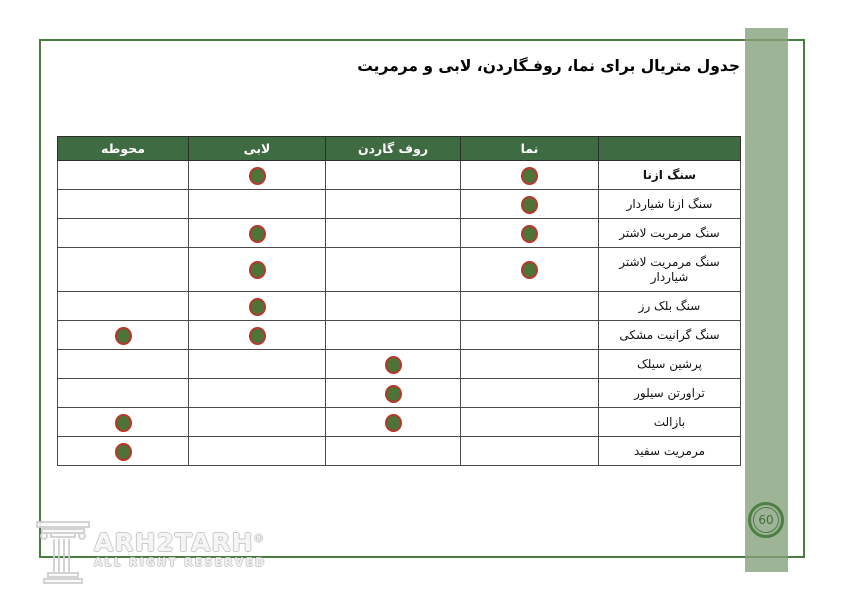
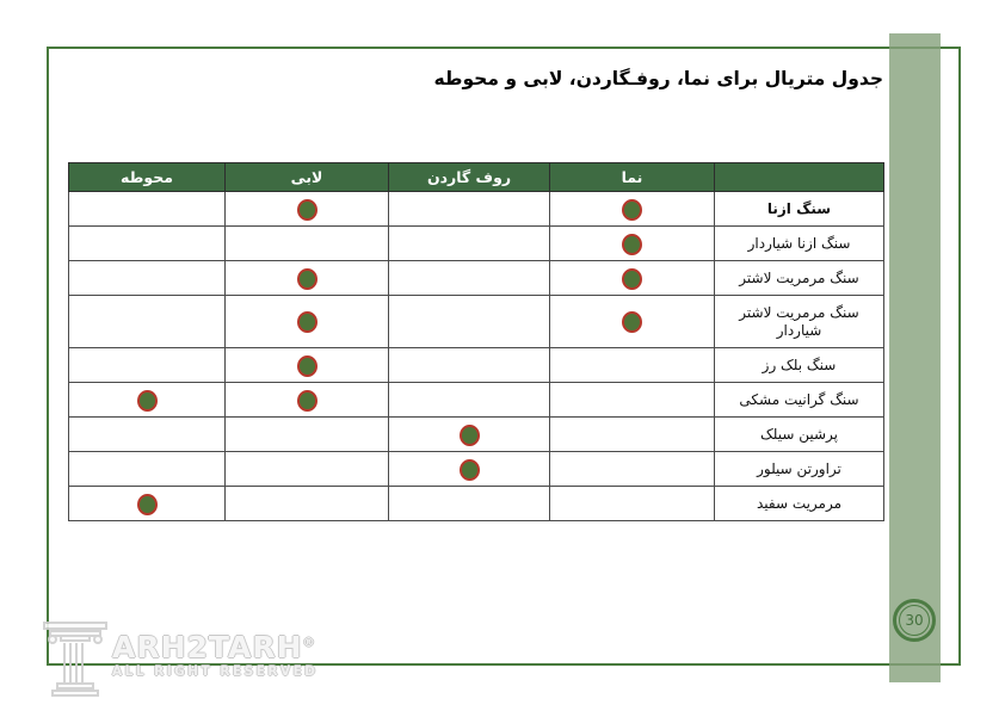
- 60
+ 30
- جدول متریال برای نما، روفـگاردن، لابی و مرمریت
+ جدول متریال برای نما، روفـگاردن، لابی و محوطه
  	نما	روف گاردن	لابی	محوطه
  سنگ ازنا
  سنگ ازنا شیاردار
  سنگ مرمریت لاشتر
  سنگ مرمریت لاشتر شیاردار
  سنگ بلک رز
  سنگ گرانیت مشکی
  پرشین سیلک
  تراورتن سیلور
- بازالت
  مرمریت سفید
  ARH2TARH®
  ALL RIGHT RESERVED
